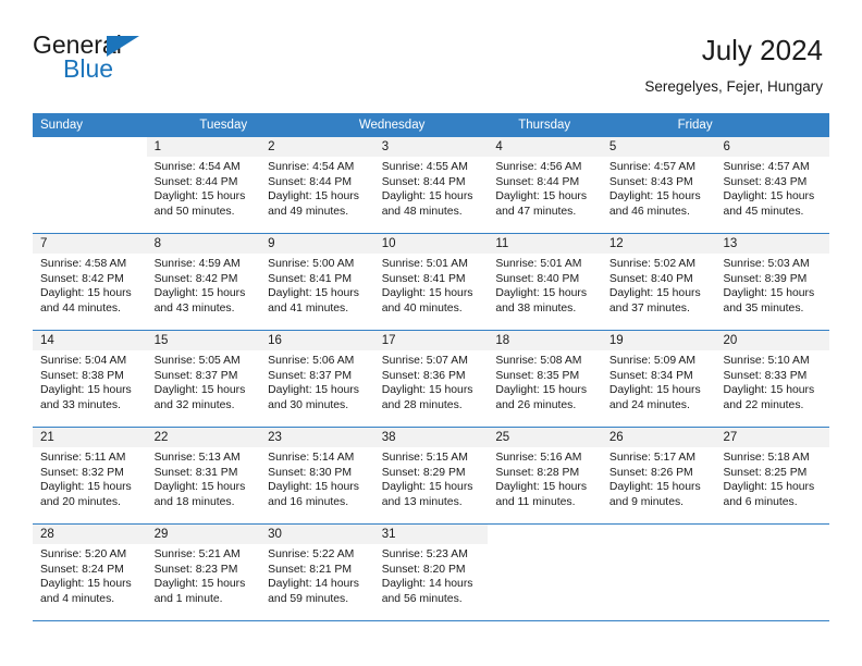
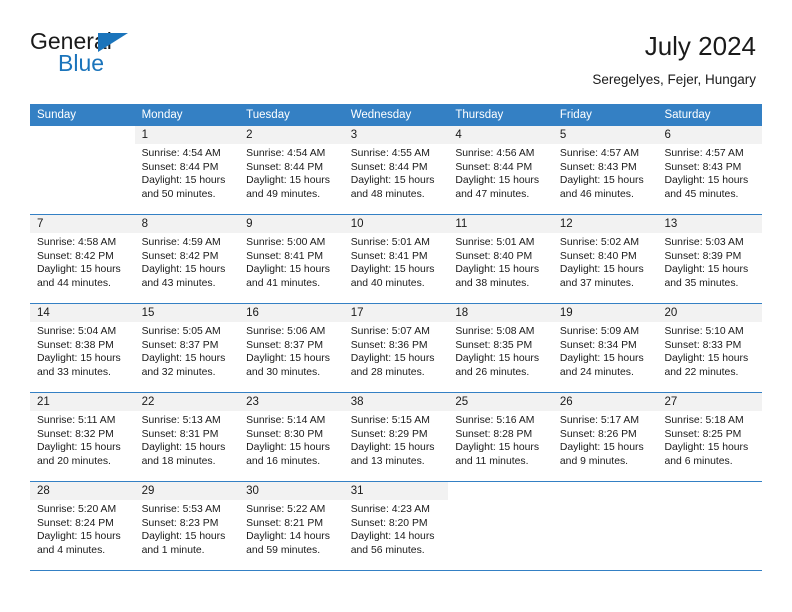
  General
  Blue
  July 2024
  Seregelyes, Fejer, Hungary
  Sunday
+ Monday
  Tuesday
  Wednesday
  Thursday
  Friday
+ Saturday
  1
  Sunrise: 4:54 AM
  Sunset: 8:44 PM
  Daylight: 15 hours
  and 50 minutes.
  2
  Sunrise: 4:54 AM
  Sunset: 8:44 PM
  Daylight: 15 hours
  and 49 minutes.
  3
  Sunrise: 4:55 AM
  Sunset: 8:44 PM
  Daylight: 15 hours
  and 48 minutes.
  4
  Sunrise: 4:56 AM
  Sunset: 8:44 PM
  Daylight: 15 hours
  and 47 minutes.
  5
  Sunrise: 4:57 AM
  Sunset: 8:43 PM
  Daylight: 15 hours
  and 46 minutes.
  6
  Sunrise: 4:57 AM
  Sunset: 8:43 PM
  Daylight: 15 hours
  and 45 minutes.
  7
  Sunrise: 4:58 AM
  Sunset: 8:42 PM
  Daylight: 15 hours
  and 44 minutes.
  8
  Sunrise: 4:59 AM
  Sunset: 8:42 PM
  Daylight: 15 hours
  and 43 minutes.
  9
  Sunrise: 5:00 AM
  Sunset: 8:41 PM
  Daylight: 15 hours
  and 41 minutes.
  10
  Sunrise: 5:01 AM
  Sunset: 8:41 PM
  Daylight: 15 hours
  and 40 minutes.
  11
  Sunrise: 5:01 AM
  Sunset: 8:40 PM
  Daylight: 15 hours
  and 38 minutes.
  12
  Sunrise: 5:02 AM
  Sunset: 8:40 PM
  Daylight: 15 hours
  and 37 minutes.
  13
  Sunrise: 5:03 AM
  Sunset: 8:39 PM
  Daylight: 15 hours
  and 35 minutes.
  14
  Sunrise: 5:04 AM
  Sunset: 8:38 PM
  Daylight: 15 hours
  and 33 minutes.
  15
  Sunrise: 5:05 AM
  Sunset: 8:37 PM
  Daylight: 15 hours
  and 32 minutes.
  16
  Sunrise: 5:06 AM
  Sunset: 8:37 PM
  Daylight: 15 hours
  and 30 minutes.
  17
  Sunrise: 5:07 AM
  Sunset: 8:36 PM
  Daylight: 15 hours
  and 28 minutes.
  18
  Sunrise: 5:08 AM
  Sunset: 8:35 PM
  Daylight: 15 hours
  and 26 minutes.
  19
  Sunrise: 5:09 AM
  Sunset: 8:34 PM
  Daylight: 15 hours
  and 24 minutes.
  20
  Sunrise: 5:10 AM
  Sunset: 8:33 PM
  Daylight: 15 hours
  and 22 minutes.
  21
  Sunrise: 5:11 AM
  Sunset: 8:32 PM
  Daylight: 15 hours
  and 20 minutes.
  22
  Sunrise: 5:13 AM
  Sunset: 8:31 PM
  Daylight: 15 hours
  and 18 minutes.
  23
  Sunrise: 5:14 AM
  Sunset: 8:30 PM
  Daylight: 15 hours
  and 16 minutes.
  38
  Sunrise: 5:15 AM
  Sunset: 8:29 PM
  Daylight: 15 hours
  and 13 minutes.
  25
  Sunrise: 5:16 AM
  Sunset: 8:28 PM
  Daylight: 15 hours
  and 11 minutes.
  26
  Sunrise: 5:17 AM
  Sunset: 8:26 PM
  Daylight: 15 hours
  and 9 minutes.
  27
  Sunrise: 5:18 AM
  Sunset: 8:25 PM
  Daylight: 15 hours
  and 6 minutes.
  28
  Sunrise: 5:20 AM
  Sunset: 8:24 PM
  Daylight: 15 hours
  and 4 minutes.
  29
- Sunrise: 5:21 AM
+ Sunrise: 5:53 AM
  Sunset: 8:23 PM
  Daylight: 15 hours
  and 1 minute.
  30
  Sunrise: 5:22 AM
  Sunset: 8:21 PM
  Daylight: 14 hours
  and 59 minutes.
  31
- Sunrise: 5:23 AM
+ Sunrise: 4:23 AM
  Sunset: 8:20 PM
  Daylight: 14 hours
  and 56 minutes.
